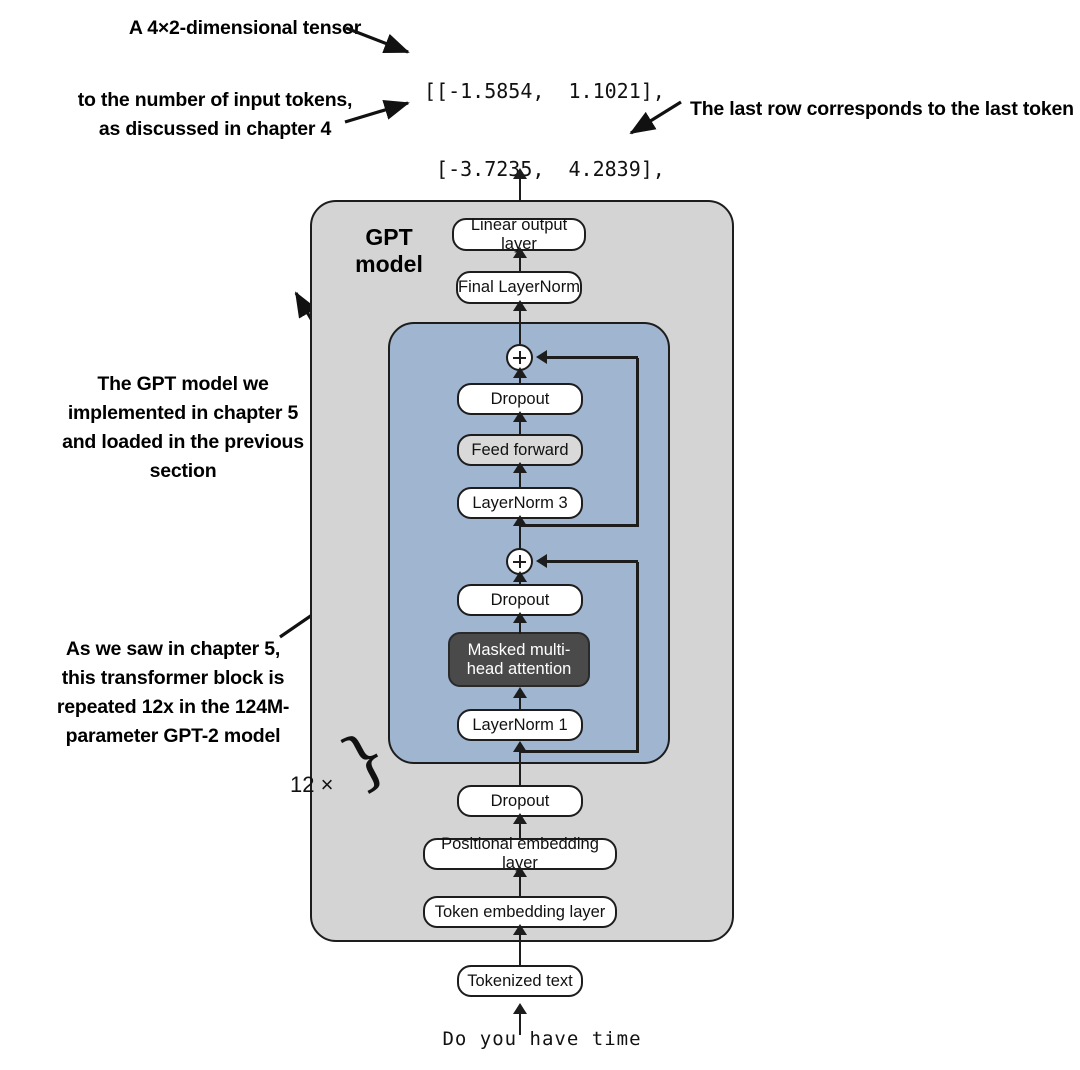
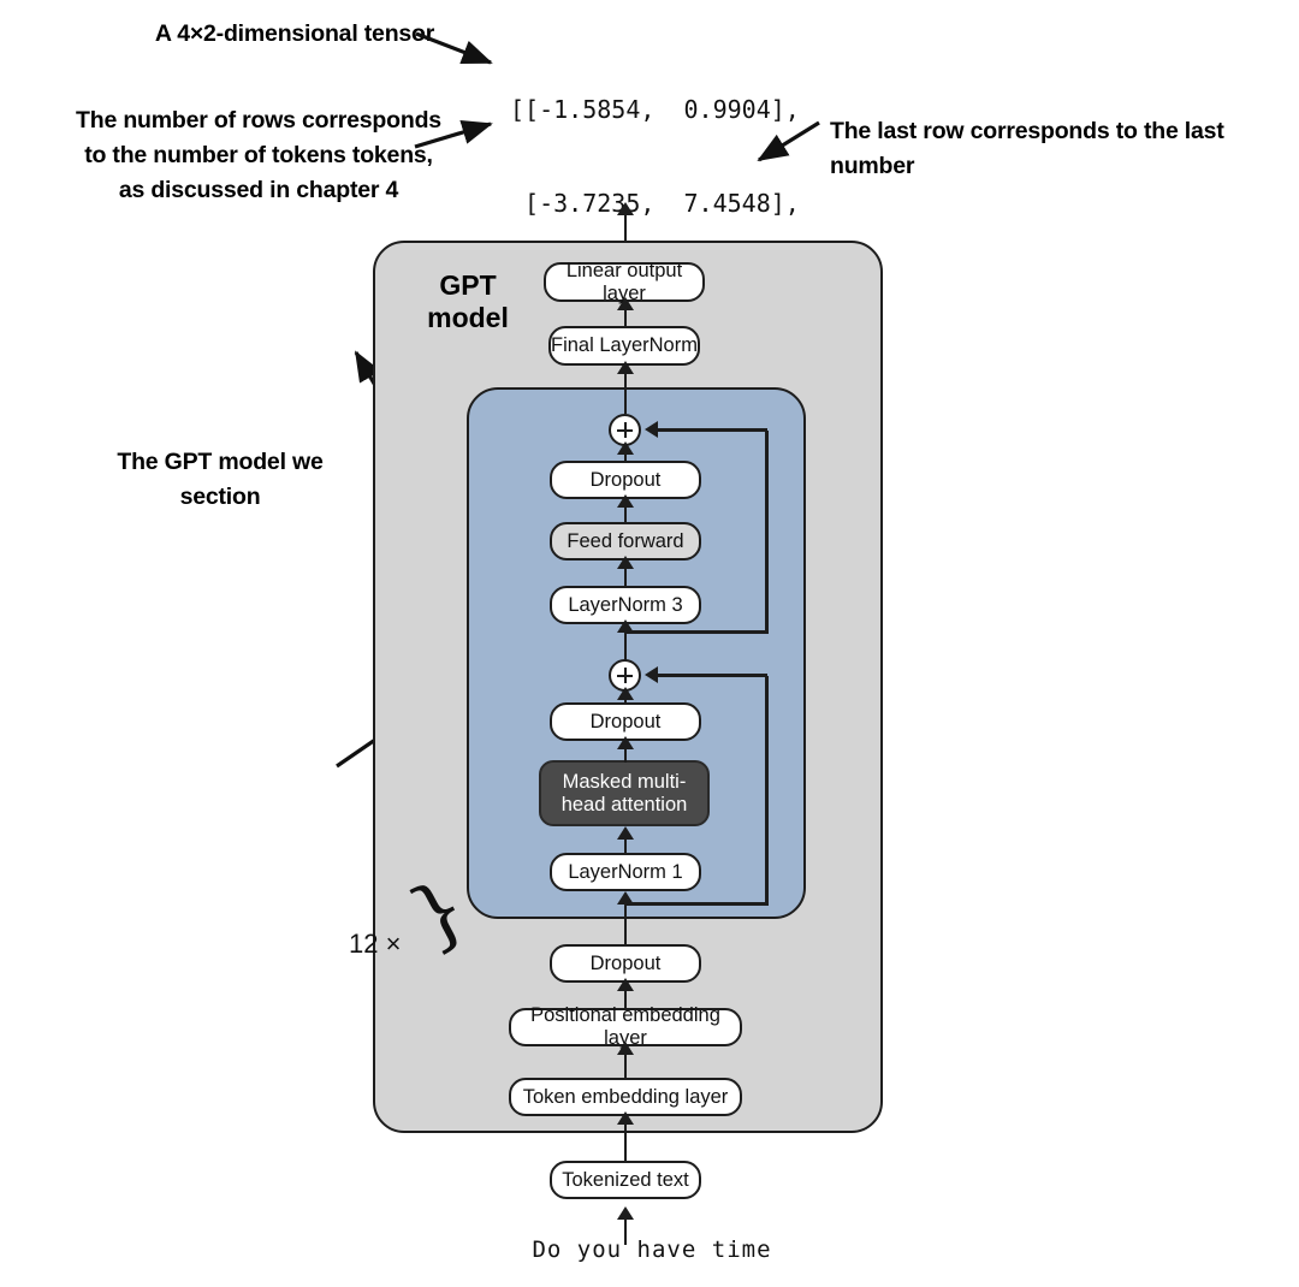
  A 4×2-dimensional tensr
+ The number of rows corresponds
- to the number of input tokens,
+ to the number of tokens tokens,
  as discussed in chapter 4
- The last row corresponds to the last token
+ The last row corresponds to the last number
  The GPT model we
- implemented in chapter 5
- and loaded in the previous
  section
- As we saw in chapter 5,
- this transformer block is
- repeated 12x in the 124M-
- parameter GPT-2 model
- [[-1.5854, 1.1021],
+ [[-1.5854, 0.9904],
- [-3.7235, 4.2839],
+ [-3.7235, 7.4548],
  GPT
  model
  Linear output layer
  Final LayerNorm
  Dropout
  Feed forward
  LayerNorm 3
  Dropout
  Masked multi-head attention
  LayerNorm 1
  Dropout
  Positional embedding layer
  Token embedding layer
  Tokenized text
  12 ×
  Do you have time
